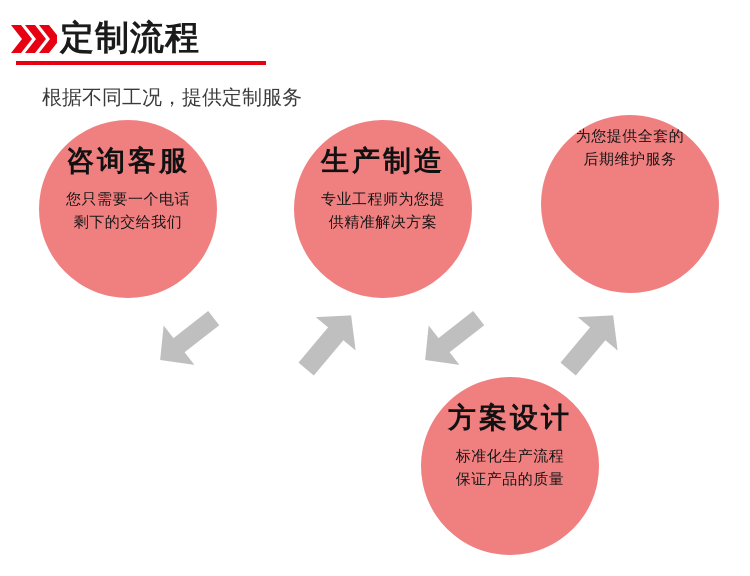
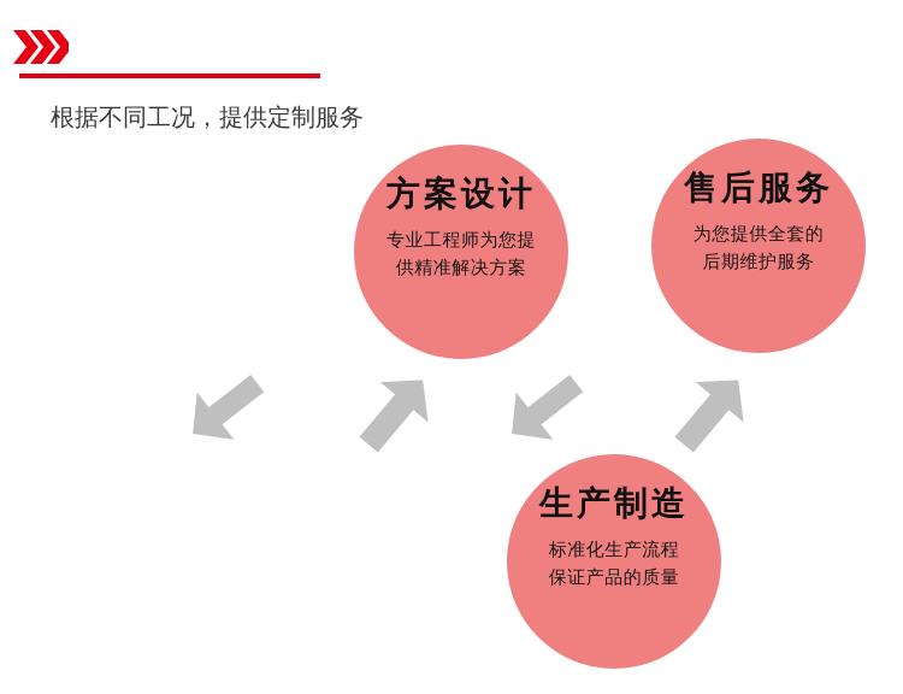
- 定制流程
  根据不同工况，提供定制服务
- 咨询客服
- 您只需要一个电话
- 剩下的交给我们
- 生产制造
+ 方案设计
  专业工程师为您提
  供精准解决方案
+ 售后服务
  为您提供全套的
  后期维护服务
- 方案设计
+ 生产制造
  标准化生产流程
  保证产品的质量
